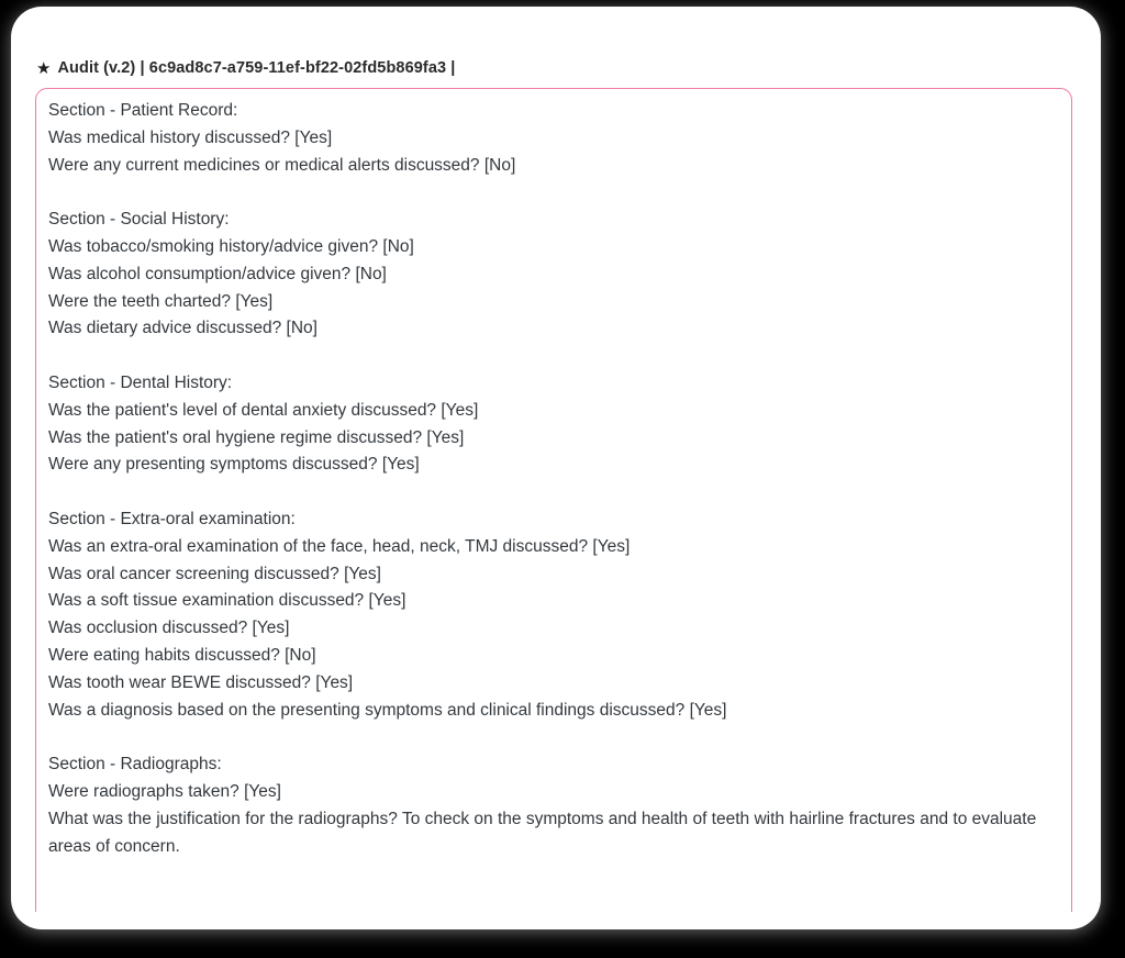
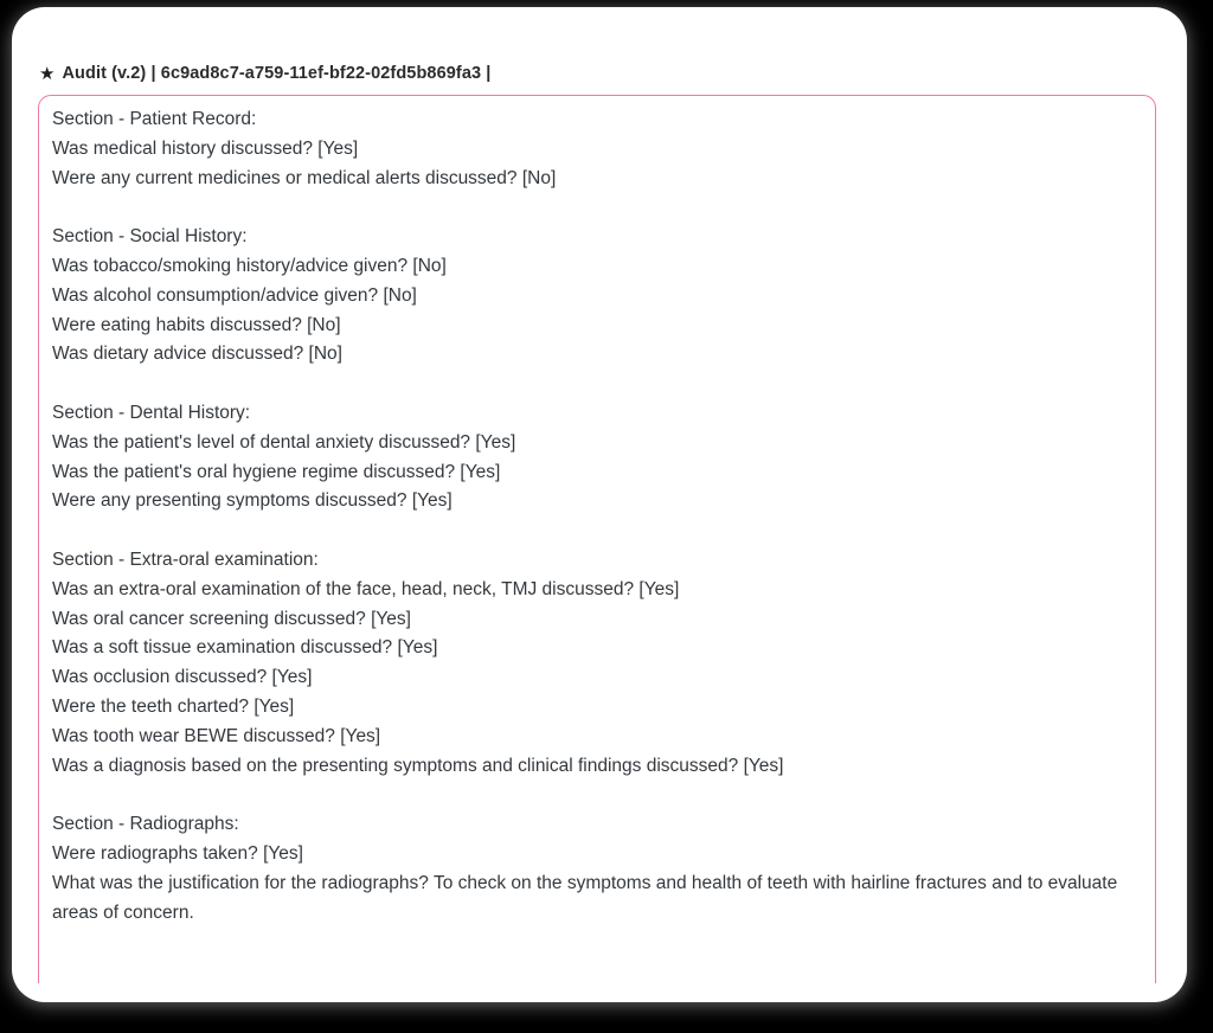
  ★
  Audit (v.2) | 6c9ad8c7-a759-11ef-bf22-02fd5b869fa3 |
  Section - Patient Record:
  Was medical history discussed? [Yes]
  Were any current medicines or medical alerts discussed? [No]
  Section - Social History:
  Was tobacco/smoking history/advice given? [No]
  Was alcohol consumption/advice given? [No]
- Were the teeth charted? [Yes]
+ Were eating habits discussed? [No]
  Was dietary advice discussed? [No]
  Section - Dental History:
  Was the patient's level of dental anxiety discussed? [Yes]
  Was the patient's oral hygiene regime discussed? [Yes]
  Were any presenting symptoms discussed? [Yes]
  Section - Extra-oral examination:
  Was an extra-oral examination of the face, head, neck, TMJ discussed? [Yes]
  Was oral cancer screening discussed? [Yes]
  Was a soft tissue examination discussed? [Yes]
  Was occlusion discussed? [Yes]
- Were eating habits discussed? [No]
+ Were the teeth charted? [Yes]
  Was tooth wear BEWE discussed? [Yes]
  Was a diagnosis based on the presenting symptoms and clinical findings discussed? [Yes]
  Section - Radiographs:
  Were radiographs taken? [Yes]
  What was the justification for the radiographs? To check on the symptoms and health of teeth with hairline fractures and to evaluate areas of concern.
